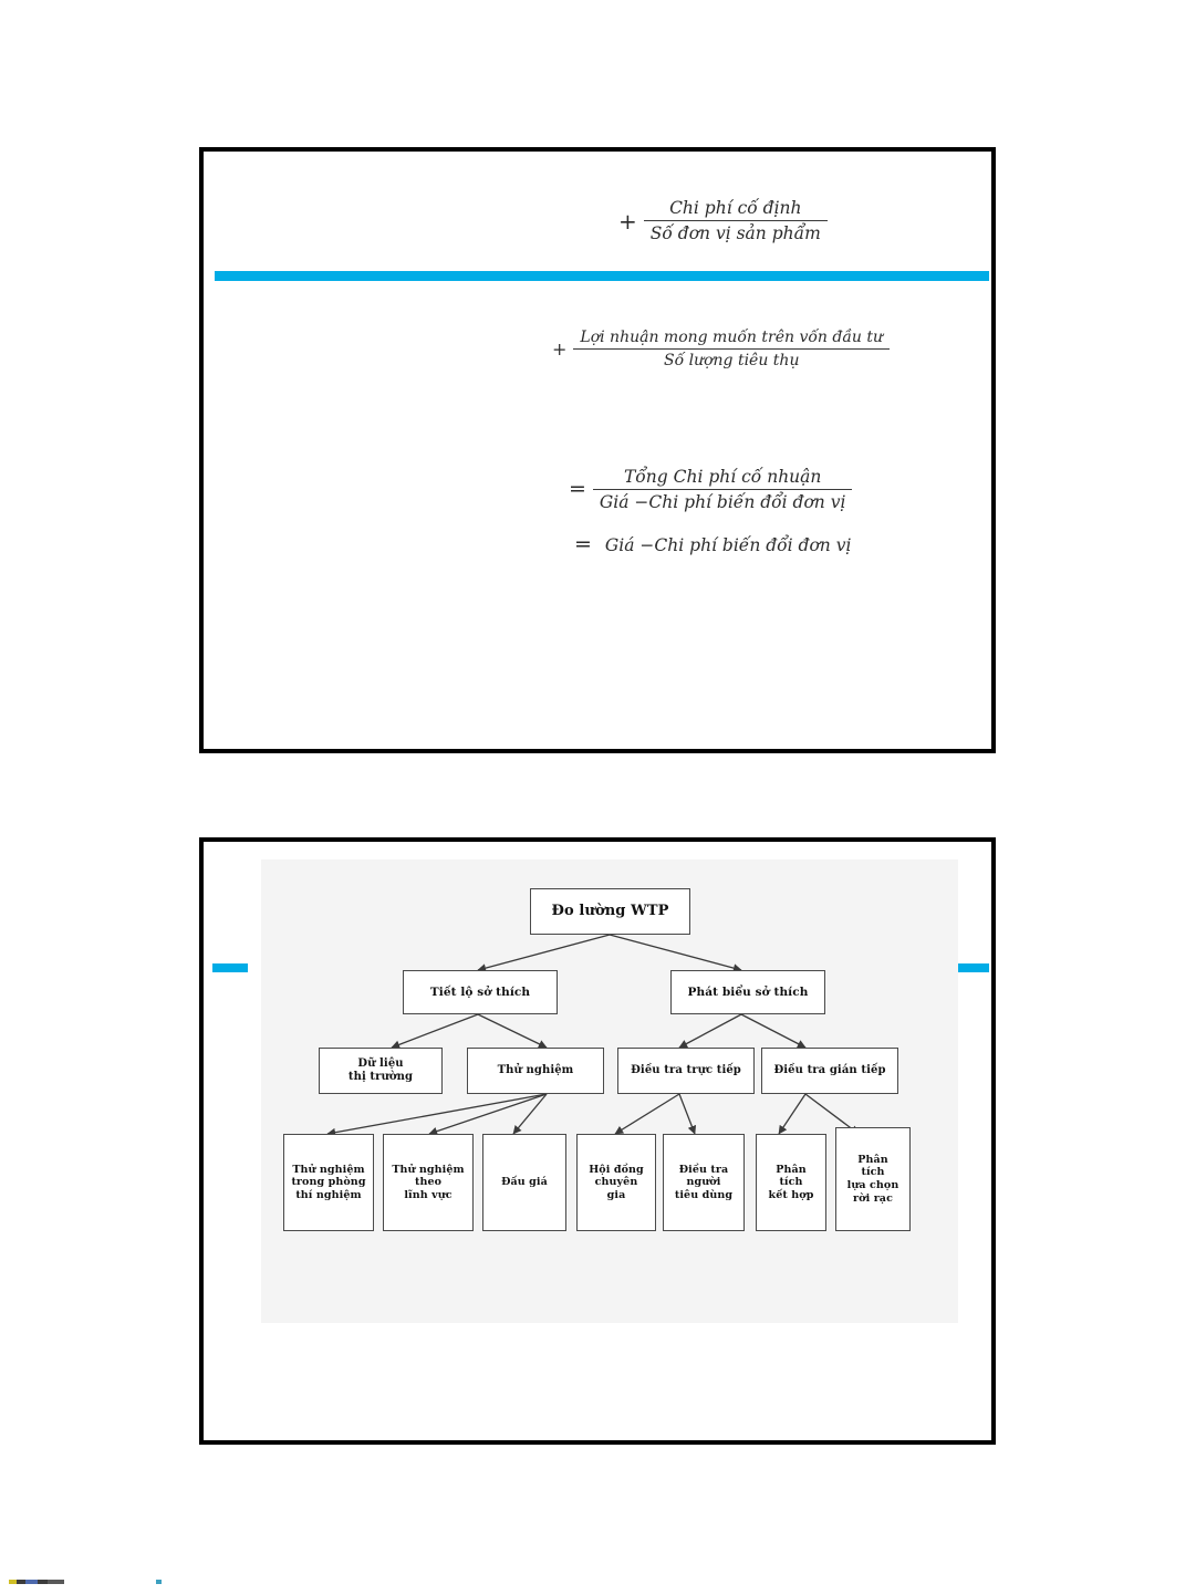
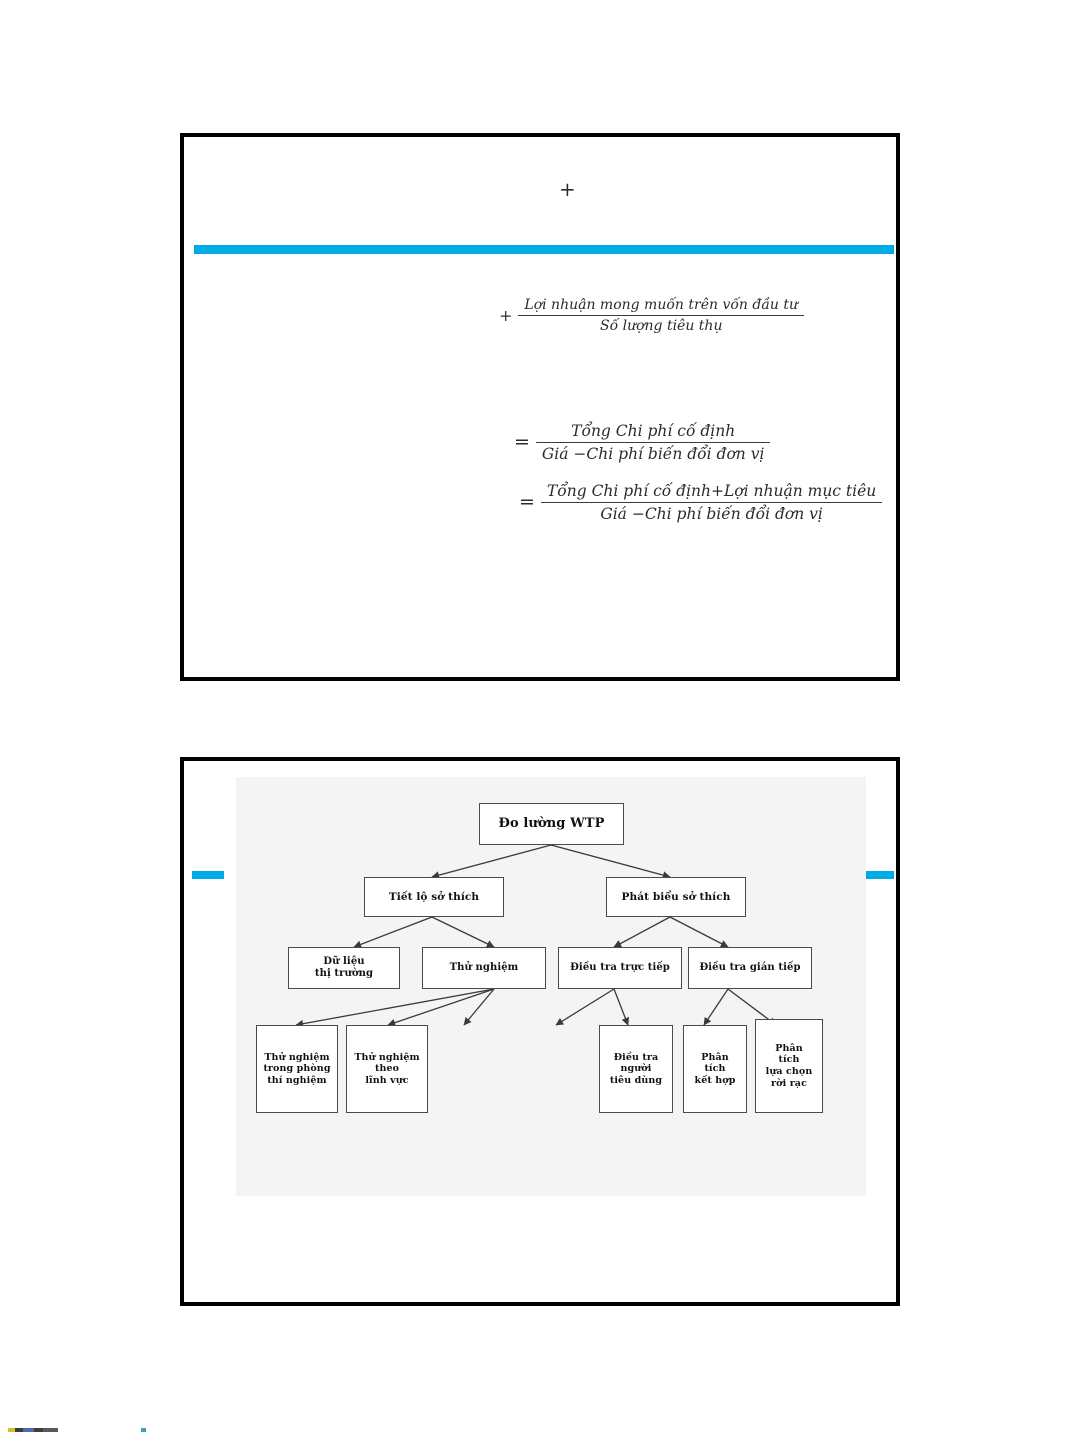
  +
- Chi phí cố định
- Số đơn vị sản phẩm
  +
  Lợi nhuận mong muốn trên vốn đầu tư
  Số lượng tiêu thụ
  =
- Tổng Chi phí cố nhuận
+ Tổng Chi phí cố định
  Giá −Chi phí biến đổi đơn vị
  =
+ Tổng Chi phí cố định+Lợi nhuận mục tiêu
  Giá −Chi phí biến đổi đơn vị
  Đo lường WTP
  Tiết lộ sở thích
  Phát biểu sở thích
  Dữ liệu
  thị trường
  Thử nghiệm
  Điều tra trực tiếp
  Điều tra gián tiếp
  Thử nghiệm
  trong phòng
  thí nghiệm
  Thử nghiệm
  theo
  lĩnh vực
- Đấu giá
- Hội đồng
- chuyên
- gia
  Điều tra
  người
  tiêu dùng
  Phân
  tích
  kết hợp
  Phân
  tích
  lựa chọn
  rời rạc
